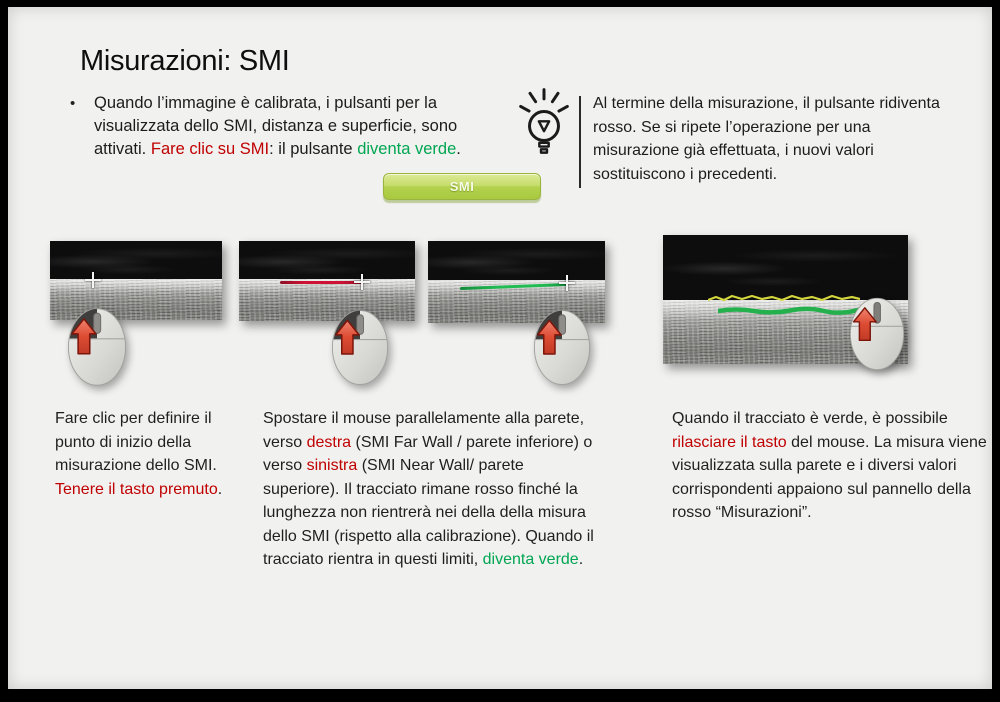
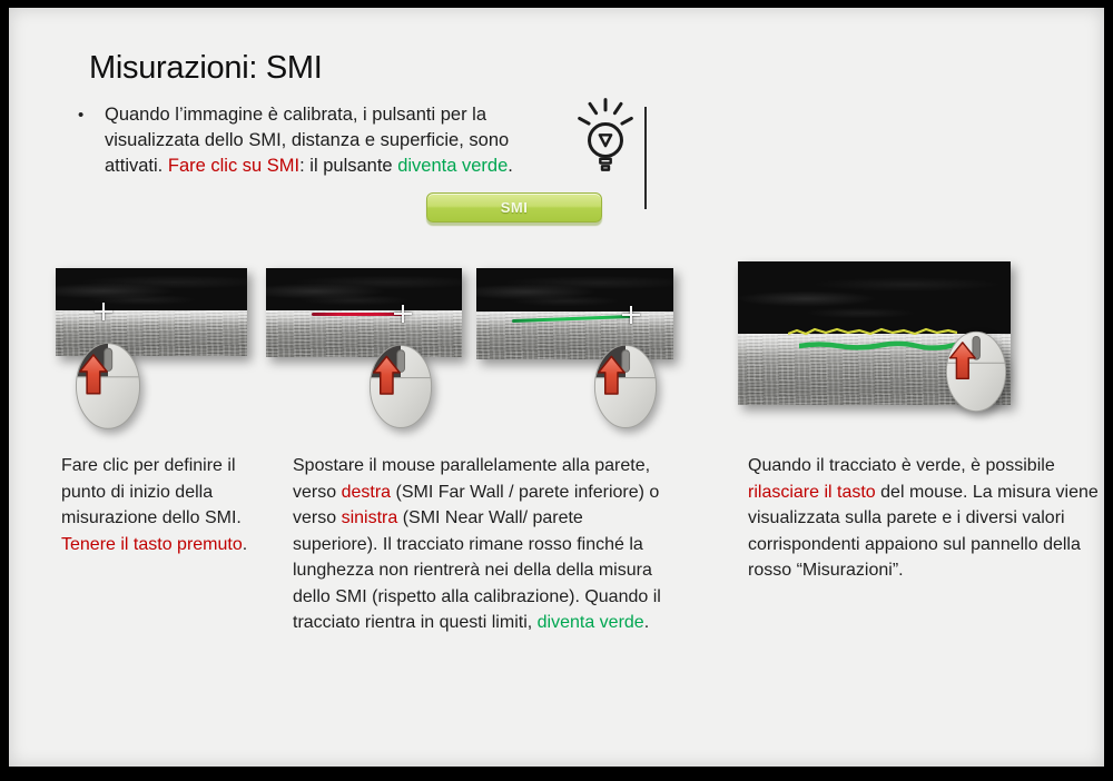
  Misurazioni: SMI
  •
  Quando l’immagine è calibrata, i pulsanti per la visualizzata dello SMI, distanza e superficie, sono attivati. Fare clic su SMI: il pulsante diventa verde.
  SMI
- Al termine della misurazione, il pulsante ridiventa rosso. Se si ripete l’operazione per una misurazione già effettuata, i nuovi valori sostituiscono i precedenti.
  Fare clic per definire il punto di inizio della misurazione dello SMI. Tenere il tasto premuto.
  Spostare il mouse parallelamente alla parete, verso destra (SMI Far Wall / parete inferiore) o verso sinistra (SMI Near Wall/ parete superiore). Il tracciato rimane rosso finché la lunghezza non rientrerà nei della della misura dello SMI (rispetto alla calibrazione). Quando il tracciato rientra in questi limiti, diventa verde.
  Quando il tracciato è verde, è possibile rilasciare il tasto del mouse. La misura viene visualizzata sulla parete e i diversi valori corrispondenti appaiono sul pannello della rosso “Misurazioni”.
